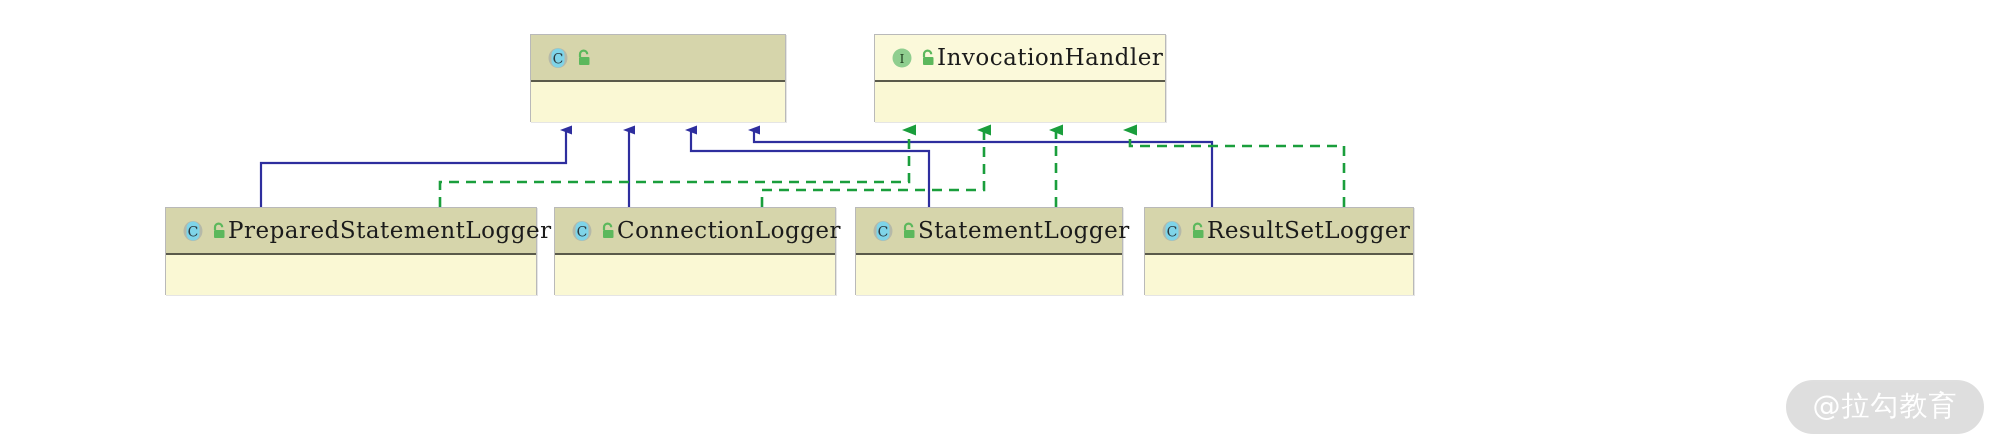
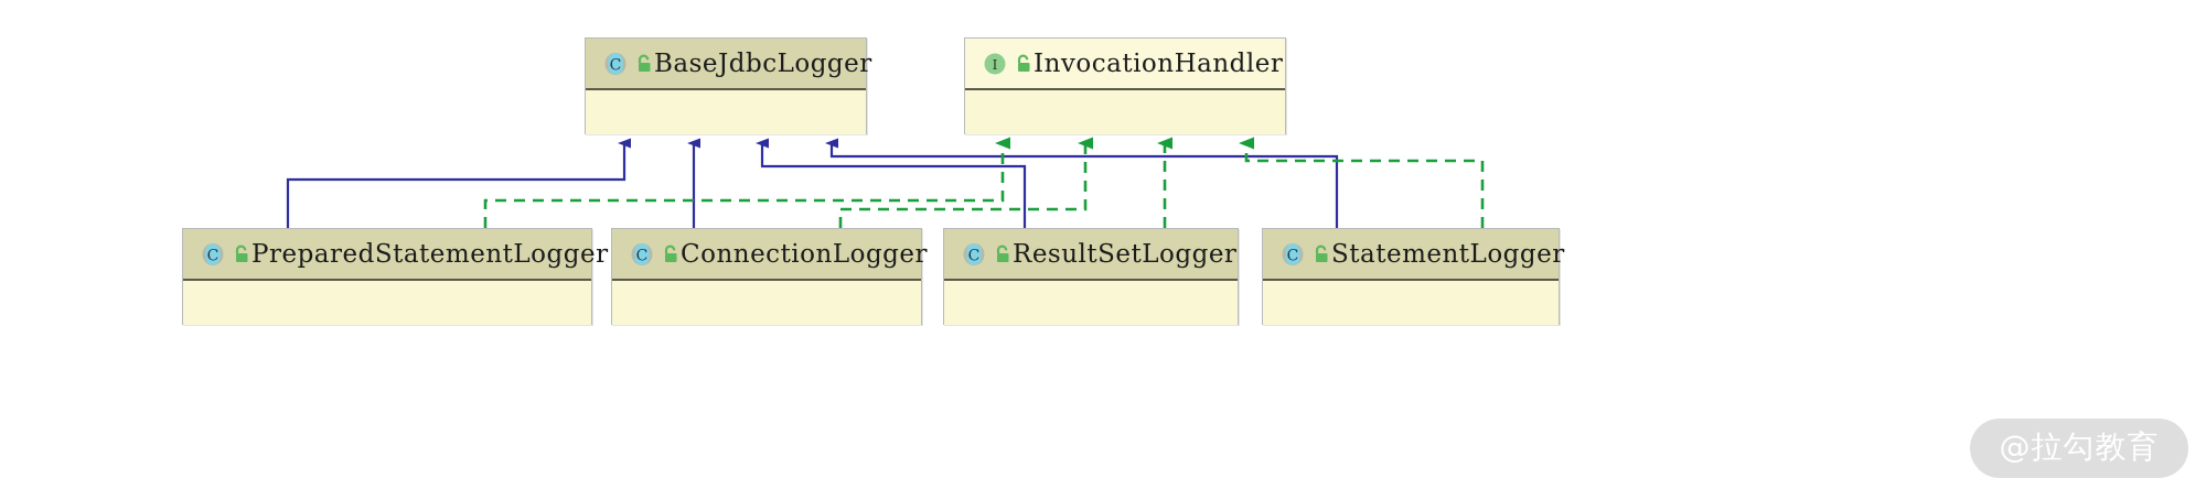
  C
+ BaseJdbcLogger
  I
  InvocationHandler
  C
  PreparedStatementLogger
  C
  ConnectionLogger
  C
- StatementLogger
+ ResultSetLogger
  C
- ResultSetLogger
+ StatementLogger
  @拉勾教育
